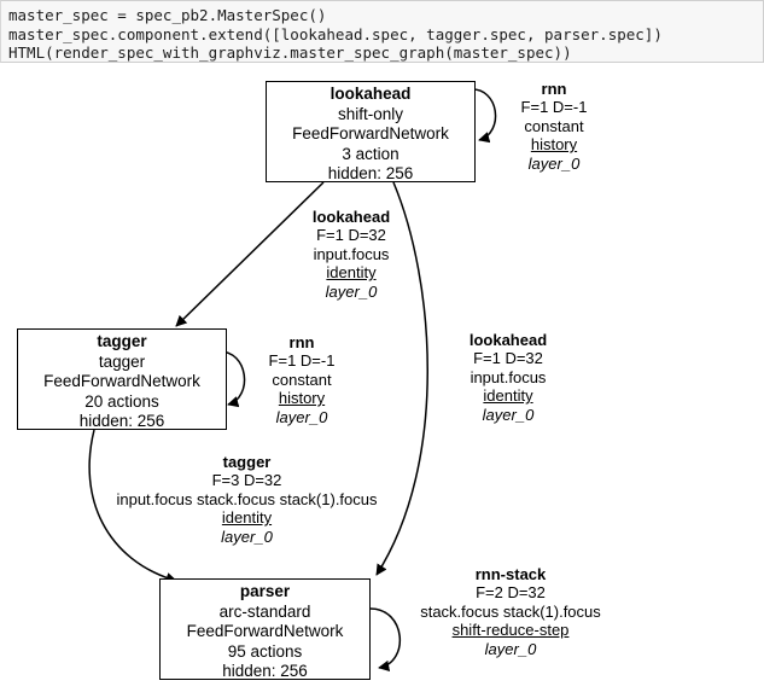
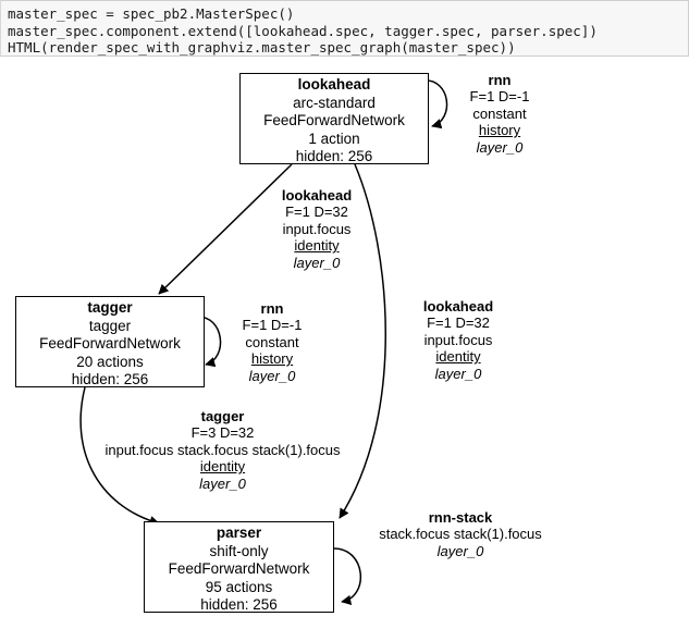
  master_spec = spec_pb2.MasterSpec()
  master_spec.component.extend([lookahead.spec, tagger.spec, parser.spec])
  HTML(render_spec_with_graphviz.master_spec_graph(master_spec))
  lookahead
- shift-only
+ arc-standard
  FeedForwardNetwork
- 3 action
+ 1 action
  hidden: 256
  tagger
  tagger
  FeedForwardNetwork
  20 actions
  hidden: 256
  parser
- arc-standard
+ shift-only
  FeedForwardNetwork
  95 actions
  hidden: 256
  rnn
  F=1 D=-1
  constant
  history
  layer_0
  lookahead
  F=1 D=32
  input.focus
  identity
  layer_0
  rnn
  F=1 D=-1
  constant
  history
  layer_0
  lookahead
  F=1 D=32
  input.focus
  identity
  layer_0
  tagger
  F=3 D=32
  input.focus stack.focus stack(1).focus
  identity
  layer_0
  rnn-stack
- F=2 D=32
  stack.focus stack(1).focus
- shift-reduce-step
  layer_0
